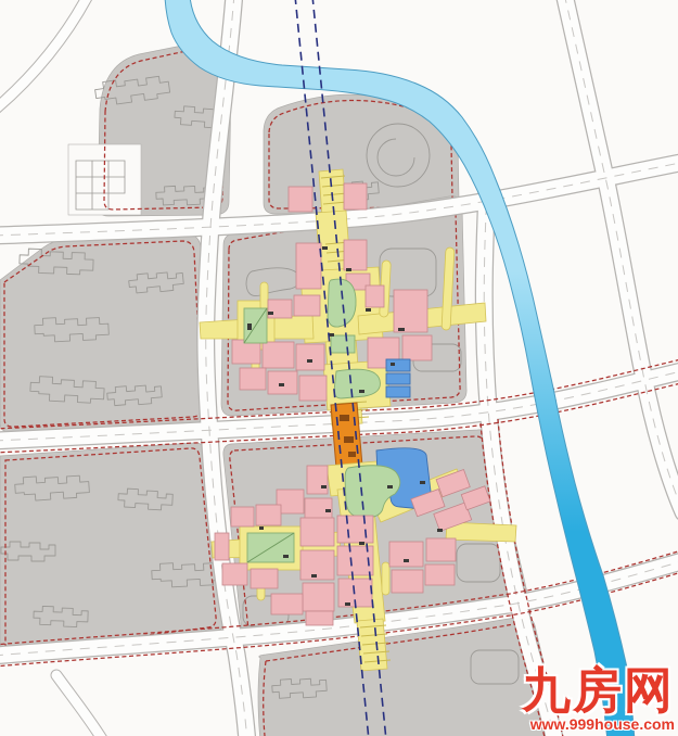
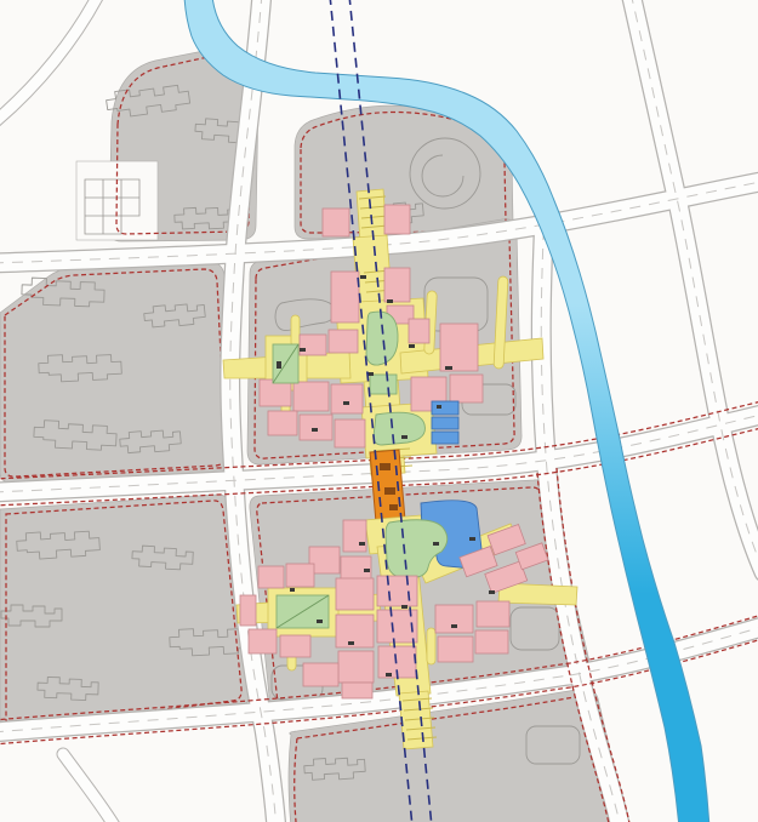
- 九房网
- www.999house.com
